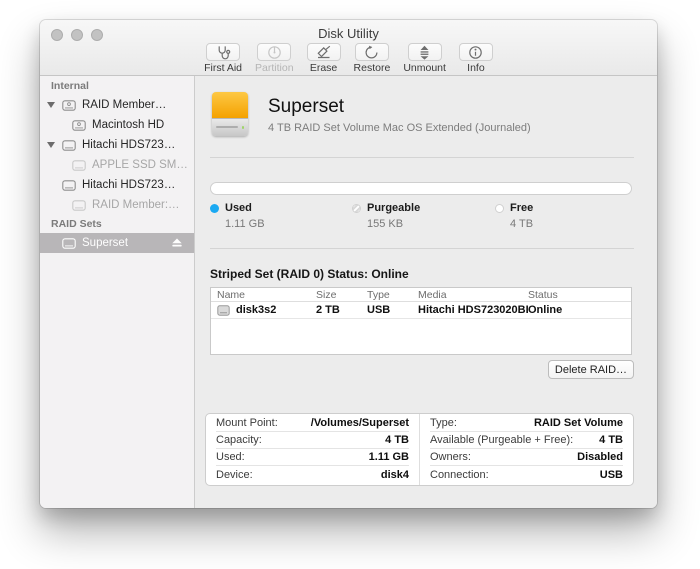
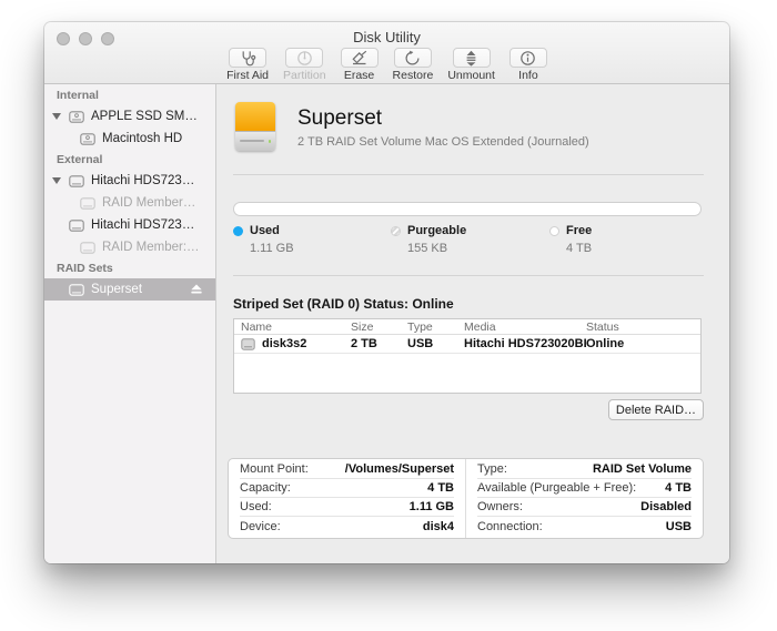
  Disk Utility
  First Aid
  Partition
  Erase
  Restore
  Unmount
  Info
  Internal
- RAID Member…
+ APPLE SSD SM…
  Macintosh HD
+ External
  Hitachi HDS723…
- APPLE SSD SM…
+ RAID Member…
  Hitachi HDS723…
  RAID Member:…
  RAID Sets
  Superset
  Superset
- 4 TB RAID Set Volume Mac OS Extended (Journaled)
+ 2 TB RAID Set Volume Mac OS Extended (Journaled)
  Used
  1.11 GB
  Purgeable
  155 KB
  Free
  4 TB
  Striped Set (RAID 0) Status: Online
  Name
  Size
  Type
  Media
  Status
  disk3s2
  2 TB
  USB
  Hitachi HDS723020B
  Online
  Delete RAID…
  Mount Point:
  /Volumes/Superset
  Capacity:
  4 TB
  Used:
  1.11 GB
  Device:
  disk4
  Type:
  RAID Set Volume
  Available (Purgeable + Free):
  4 TB
  Owners:
  Disabled
  Connection:
  USB
